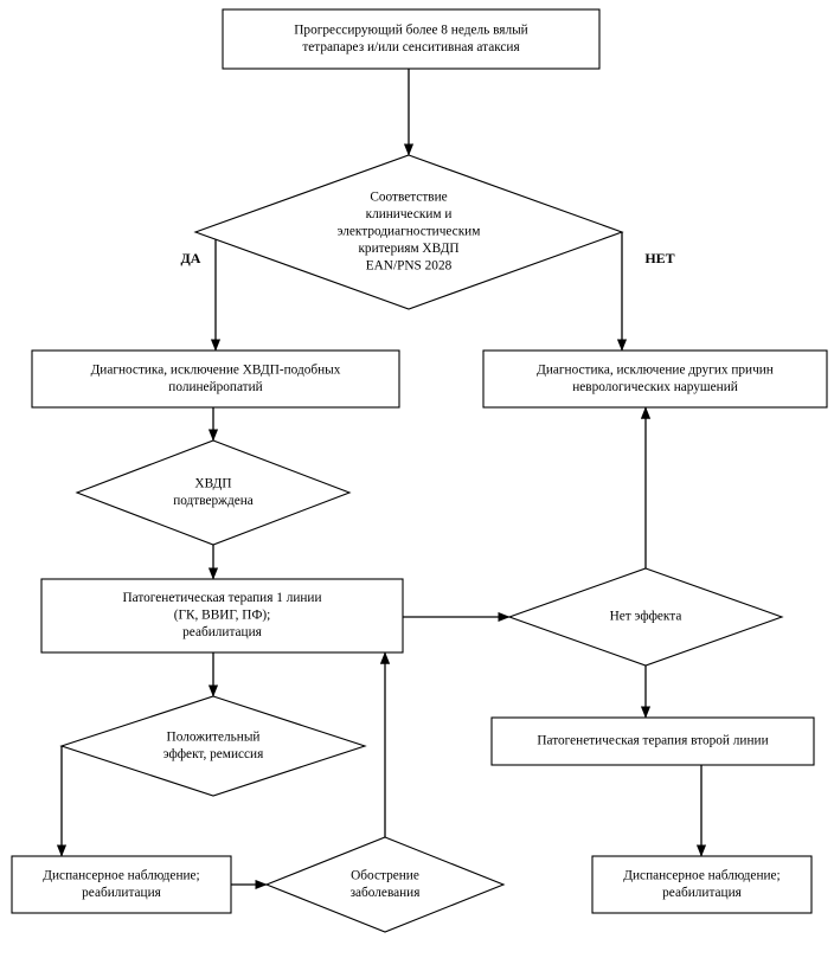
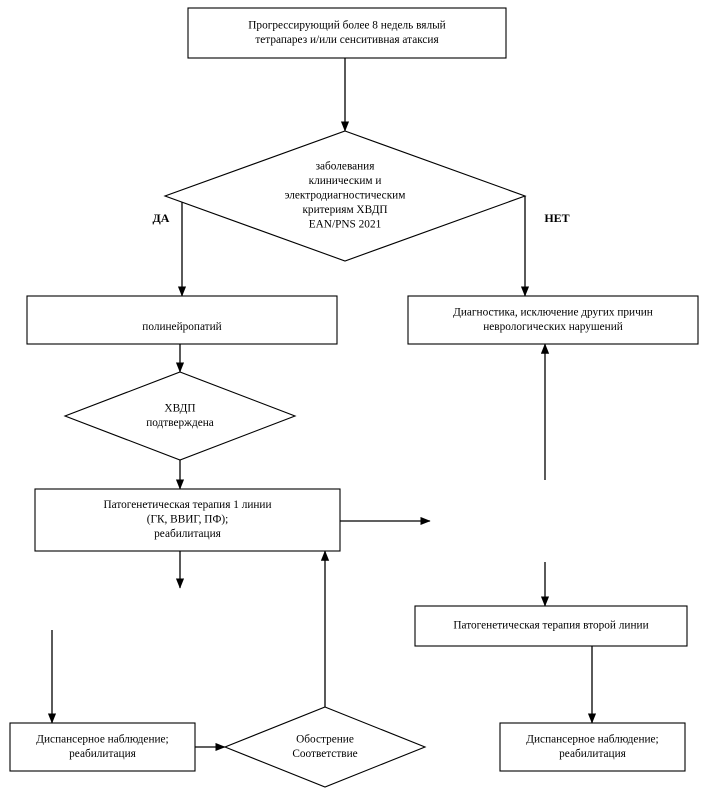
  Прогрессирующий более 8 недель вялый
  тетрапарез и/или сенситивная атаксия
- Соответствие
+ заболевания
  клиническим и
  электродиагностическим
  критериям ХВДП
- EAN/PNS 2028
+ EAN/PNS 2021
- Диагностика, исключение ХВДП-подобных
  полинейропатий
  Диагностика, исключение других причин
  неврологических нарушений
  ХВДП
  подтверждена
  Патогенетическая терапия 1 линии
  (ГК, ВВИГ, ПФ);
  реабилитация
- Нет эффекта
- Положительный
- эффект, ремиссия
  Патогенетическая терапия второй линии
  Диспансерное наблюдение;
  реабилитация
  Обострение
- заболевания
+ Соответствие
  Диспансерное наблюдение;
  реабилитация
  ДА
  НЕТ
